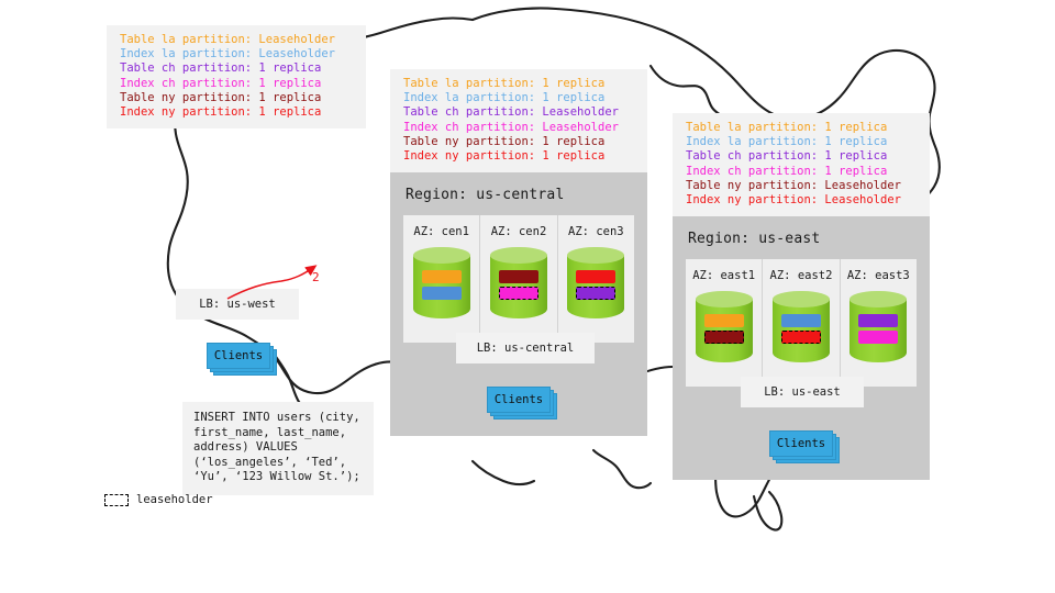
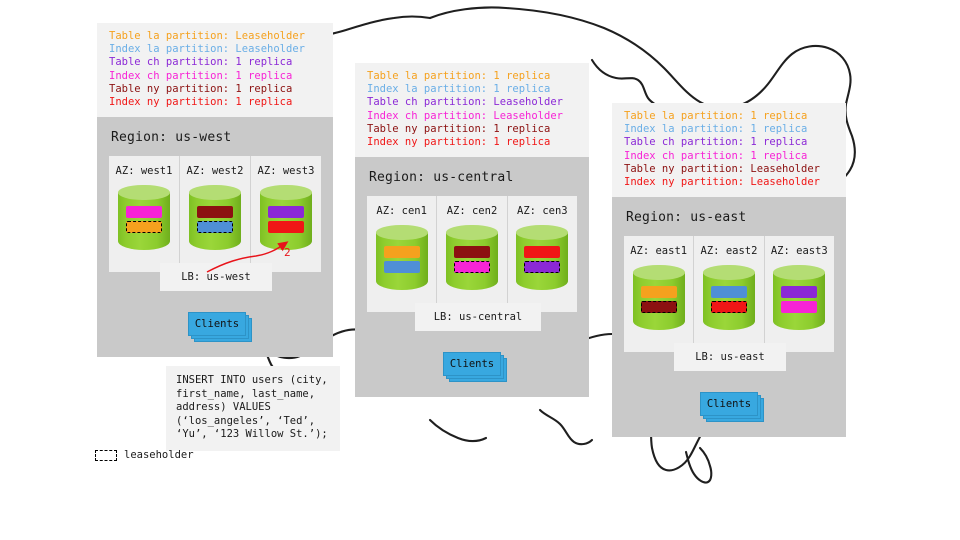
  Table la partition: Leaseholder
  Index la partition: Leaseholder
  Table ch partition: 1 replica
  Index ch partition: 1 replica
  Table ny partition: 1 replica
  Index ny partition: 1 replica
+ Region: us-west
+ AZ: west1
+ AZ: west2
+ AZ: west3
  LB: us-west
  Clients
  Table la partition: 1 replica
  Index la partition: 1 replica
  Table ch partition: Leaseholder
  Index ch partition: Leaseholder
  Table ny partition: 1 replica
  Index ny partition: 1 replica
  Region: us-central
  AZ: cen1
  AZ: cen2
  AZ: cen3
  LB: us-central
  Clients
  Table la partition: 1 replica
  Index la partition: 1 replica
  Table ch partition: 1 replica
  Index ch partition: 1 replica
  Table ny partition: Leaseholder
  Index ny partition: Leaseholder
  Region: us-east
  AZ: east1
  AZ: east2
  AZ: east3
  LB: us-east
  Clients
  INSERT INTO users (city,
  first_name, last_name,
  address) VALUES
  (‘los_angeles’, ‘Ted’,
  ‘Yu’, ‘123 Willow St.’);
  leaseholder
  2
